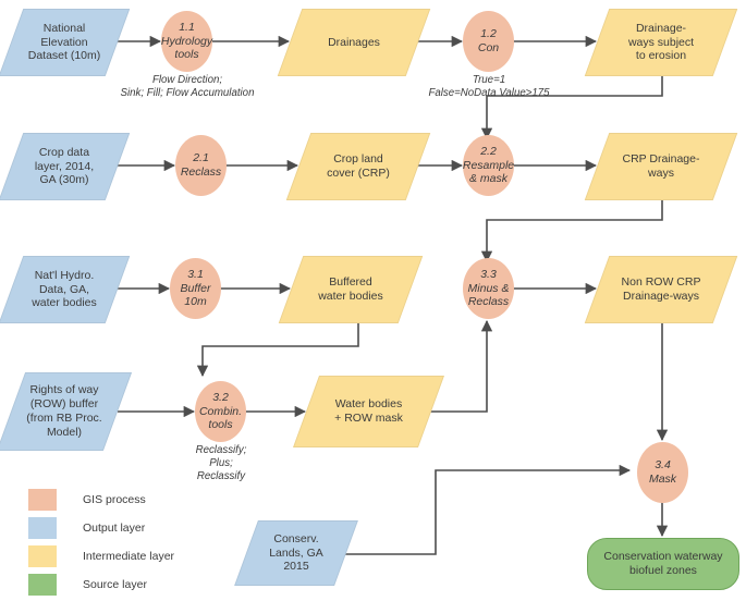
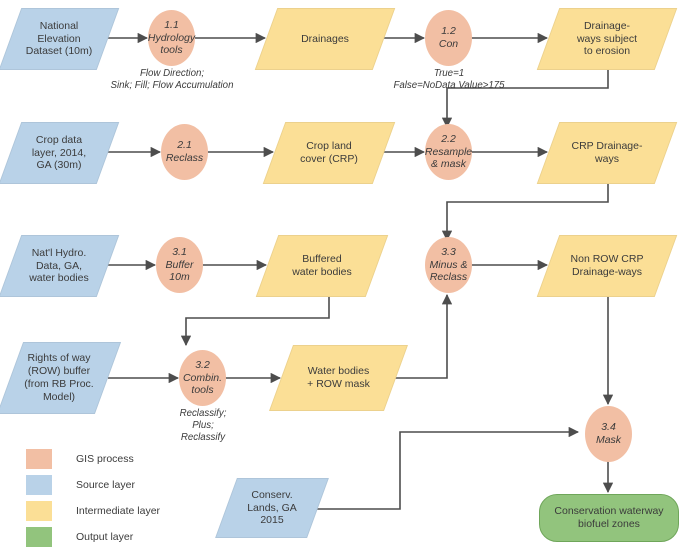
  National
  Elevation
  Dataset (10m)
  1.1
  Hydrology
  tools
  Flow Direction;
  Sink; Fill; Flow Accumulation
  Drainages
  1.2
  Con
  True=1
  False=NoData Value>175
  Drainage-
  ways subject
  to erosion
  Crop data
  layer, 2014,
  GA (30m)
  2.1
  Reclass
  Crop land
  cover (CRP)
  2.2
  Resample
  & mask
  CRP Drainage-
  ways
  Nat'l Hydro.
  Data, GA,
  water bodies
  3.1
  Buffer
  10m
  Buffered
  water bodies
  3.3
  Minus &
  Reclass
  Non ROW CRP
  Drainage-ways
  Rights of way
  (ROW) buffer
  (from RB Proc.
  Model)
  3.2
  Combin.
  tools
  Reclassify;
  Plus;
  Reclassify
  Water bodies
  + ROW mask
  Conserv.
  Lands, GA
  2015
  3.4
  Mask
  Conservation waterway
  biofuel zones
  GIS process
- Output layer
+ Source layer
  Intermediate layer
- Source layer
+ Output layer
